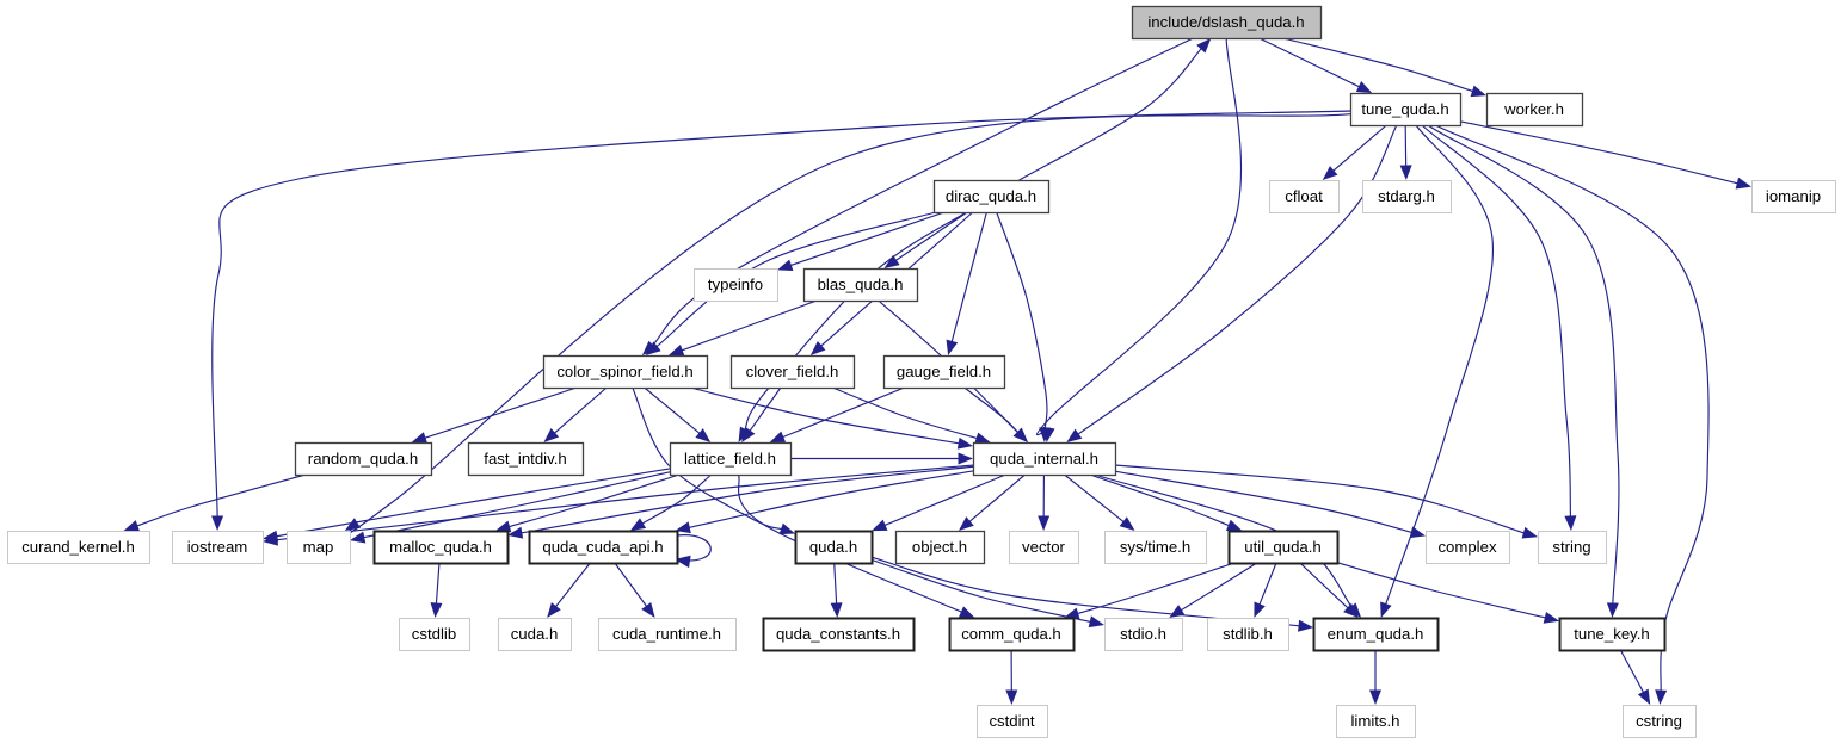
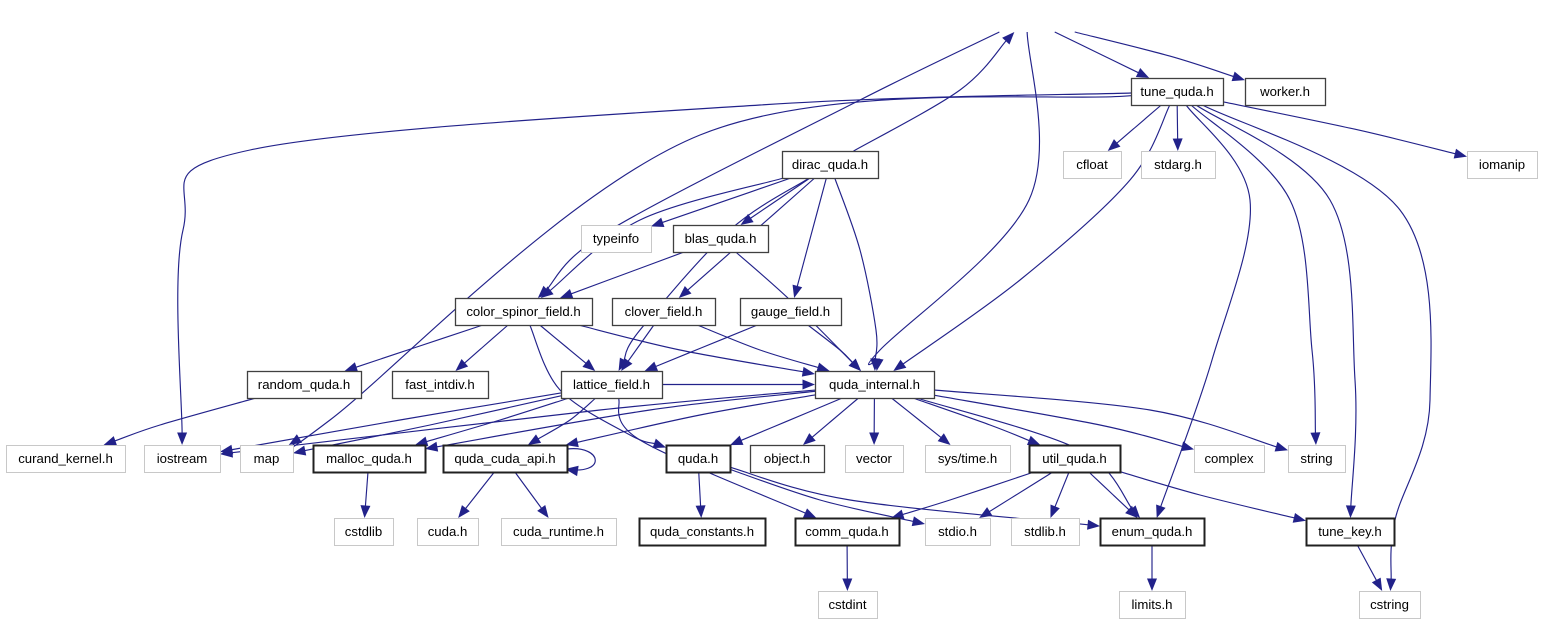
- include/dslash_quda.h
  tune_quda.h
  worker.h
  cfloat
  stdarg.h
  iomanip
  dirac_quda.h
  typeinfo
  blas_quda.h
  color_spinor_field.h
  clover_field.h
  gauge_field.h
  random_quda.h
  fast_intdiv.h
  lattice_field.h
  quda_internal.h
  curand_kernel.h
  iostream
  map
  malloc_quda.h
  quda_cuda_api.h
  quda.h
  object.h
  vector
  sys/time.h
  util_quda.h
  complex
  string
  cstdlib
  cuda.h
  cuda_runtime.h
  quda_constants.h
  comm_quda.h
  stdio.h
  stdlib.h
  enum_quda.h
  tune_key.h
  cstdint
  limits.h
  cstring
